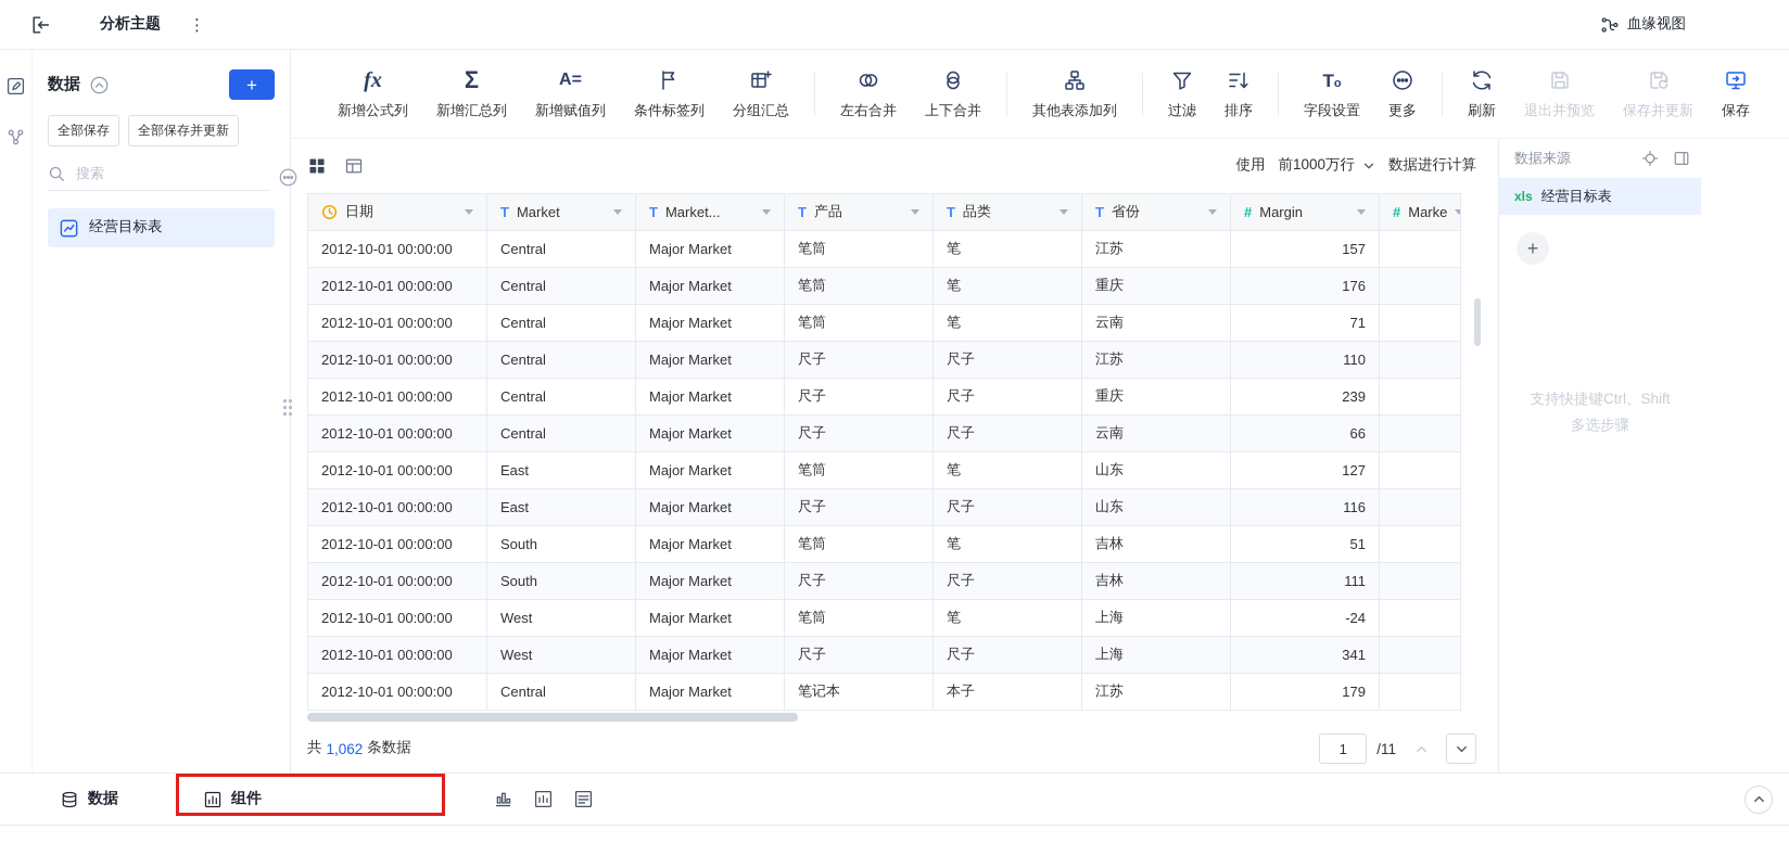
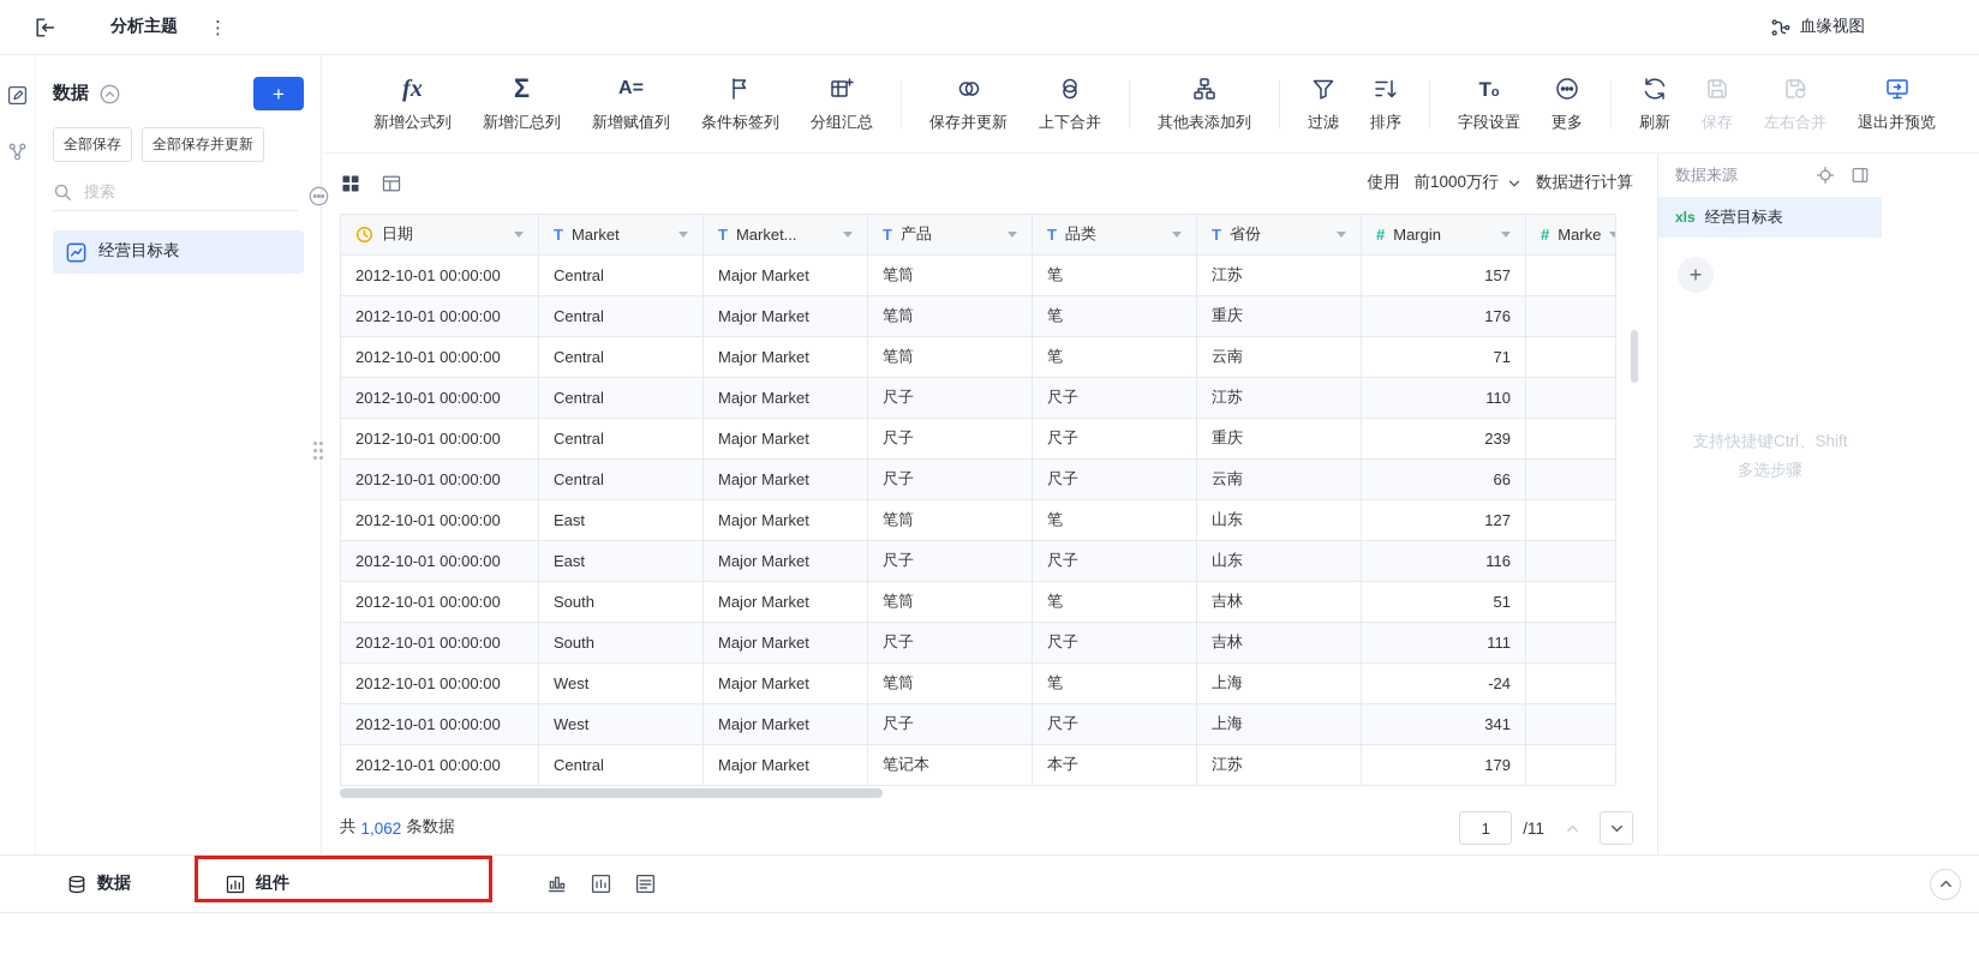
  分析主题
  ⋮
  血缘视图
  数据
  +
  全部保存
  全部保存并更新
  搜索
  经营目标表
  fx
  新增公式列
  Σ
  新增汇总列
  A=
  新增赋值列
  条件标签列
  分组汇总
- 左右合并
+ 保存并更新
  上下合并
  其他表添加列
  过滤
  排序
  To
  字段设置
  更多
  刷新
- 退出并预览
+ 保存
- 保存并更新
+ 左右合并
- 保存
+ 退出并预览
  使用
  前1000万行
  数据进行计算
  日期	T Market	T Market...	T 产品	T 品类	T 省份	# Margin	# Marke
  2012-10-01 00:00:00	Central	Major Market	笔筒	笔	江苏	157
  2012-10-01 00:00:00	Central	Major Market	笔筒	笔	重庆	176
  2012-10-01 00:00:00	Central	Major Market	笔筒	笔	云南	71
  2012-10-01 00:00:00	Central	Major Market	尺子	尺子	江苏	110
  2012-10-01 00:00:00	Central	Major Market	尺子	尺子	重庆	239
  2012-10-01 00:00:00	Central	Major Market	尺子	尺子	云南	66
  2012-10-01 00:00:00	East	Major Market	笔筒	笔	山东	127
  2012-10-01 00:00:00	East	Major Market	尺子	尺子	山东	116
  2012-10-01 00:00:00	South	Major Market	笔筒	笔	吉林	51
  2012-10-01 00:00:00	South	Major Market	尺子	尺子	吉林	111
  2012-10-01 00:00:00	West	Major Market	笔筒	笔	上海	-24
  2012-10-01 00:00:00	West	Major Market	尺子	尺子	上海	341
  2012-10-01 00:00:00	Central	Major Market	笔记本	本子	江苏	179
  共
  1,062
  条数据
  1
  /11
  数据来源
  xls
  经营目标表
  +
  支持快捷键Ctrl、Shift
  多选步骤
  数据
  组件
